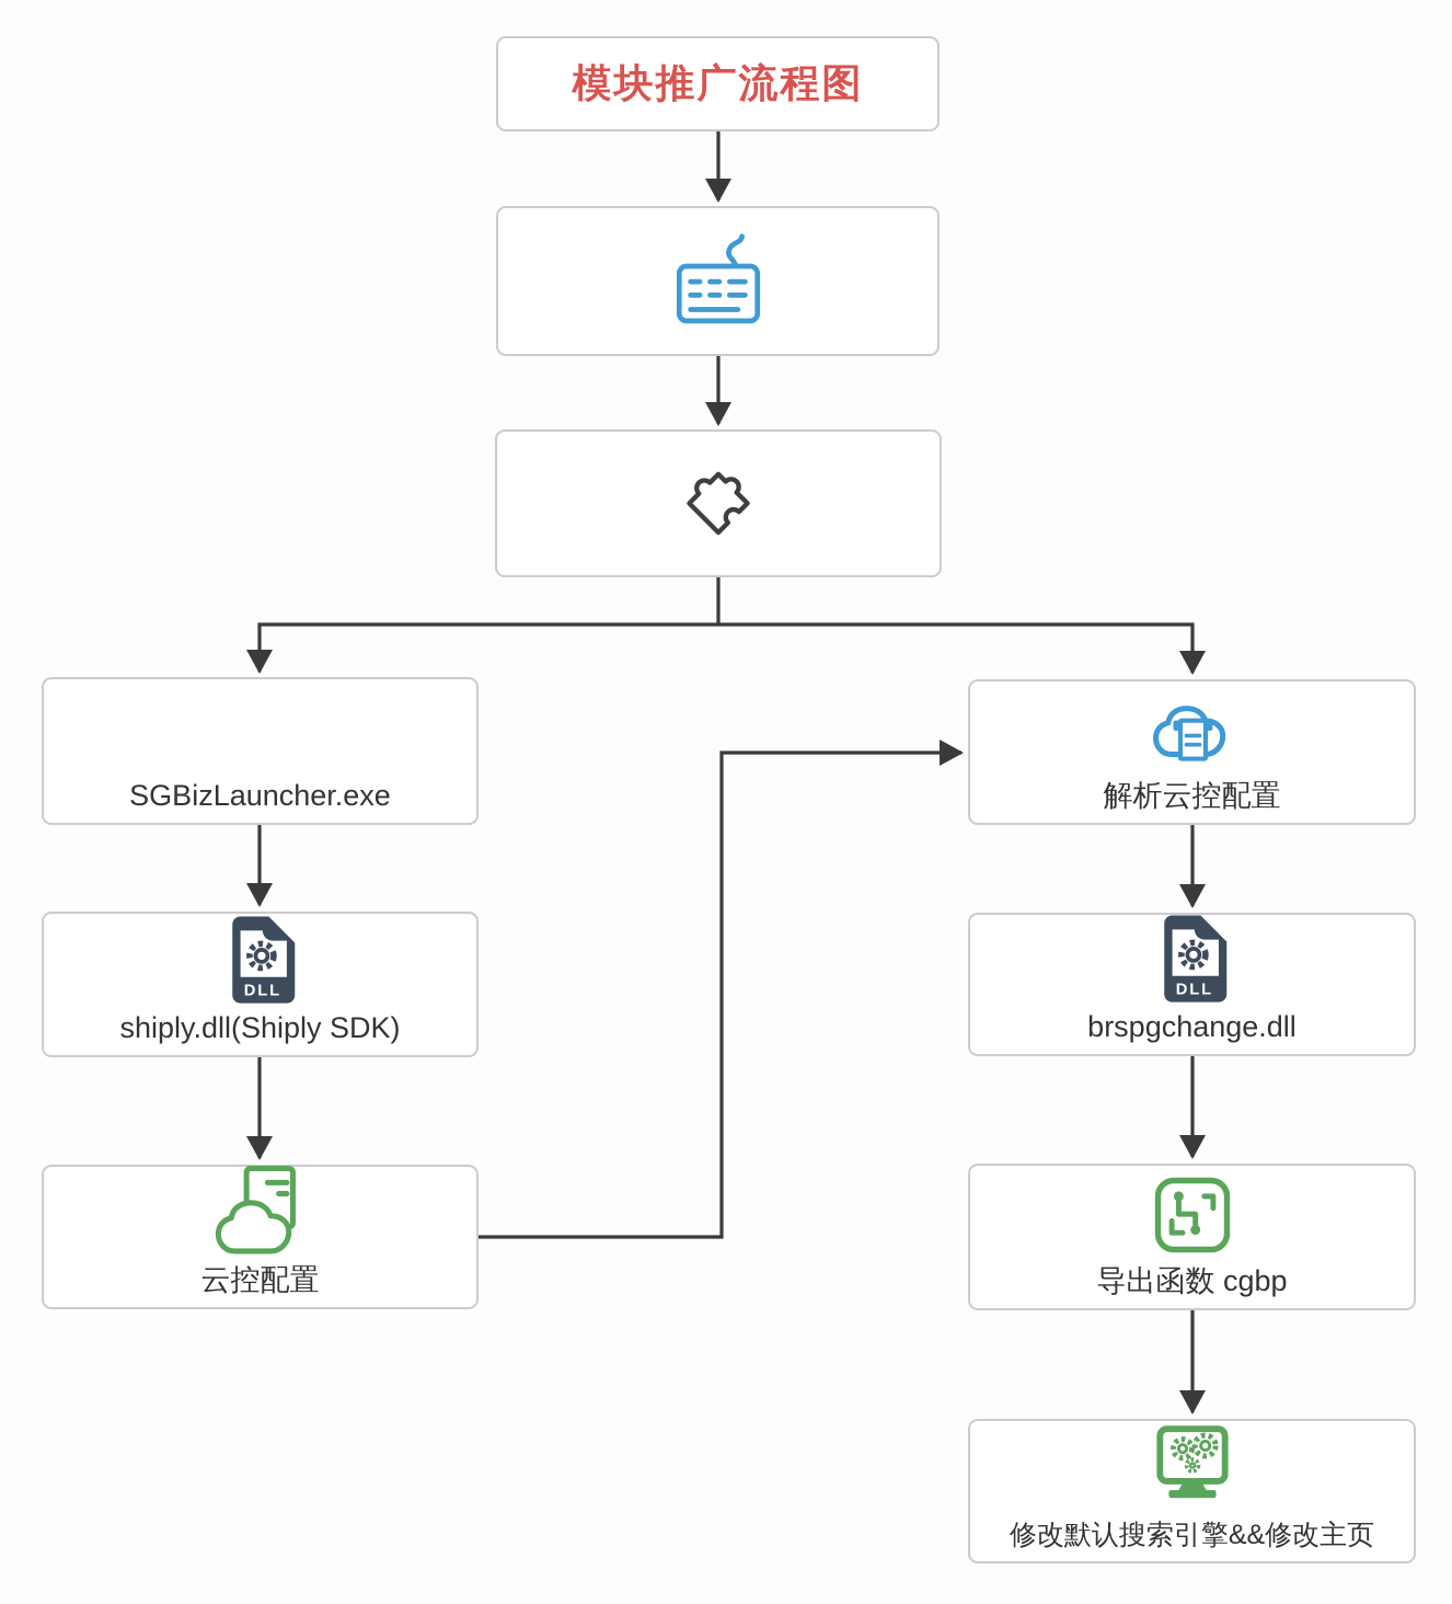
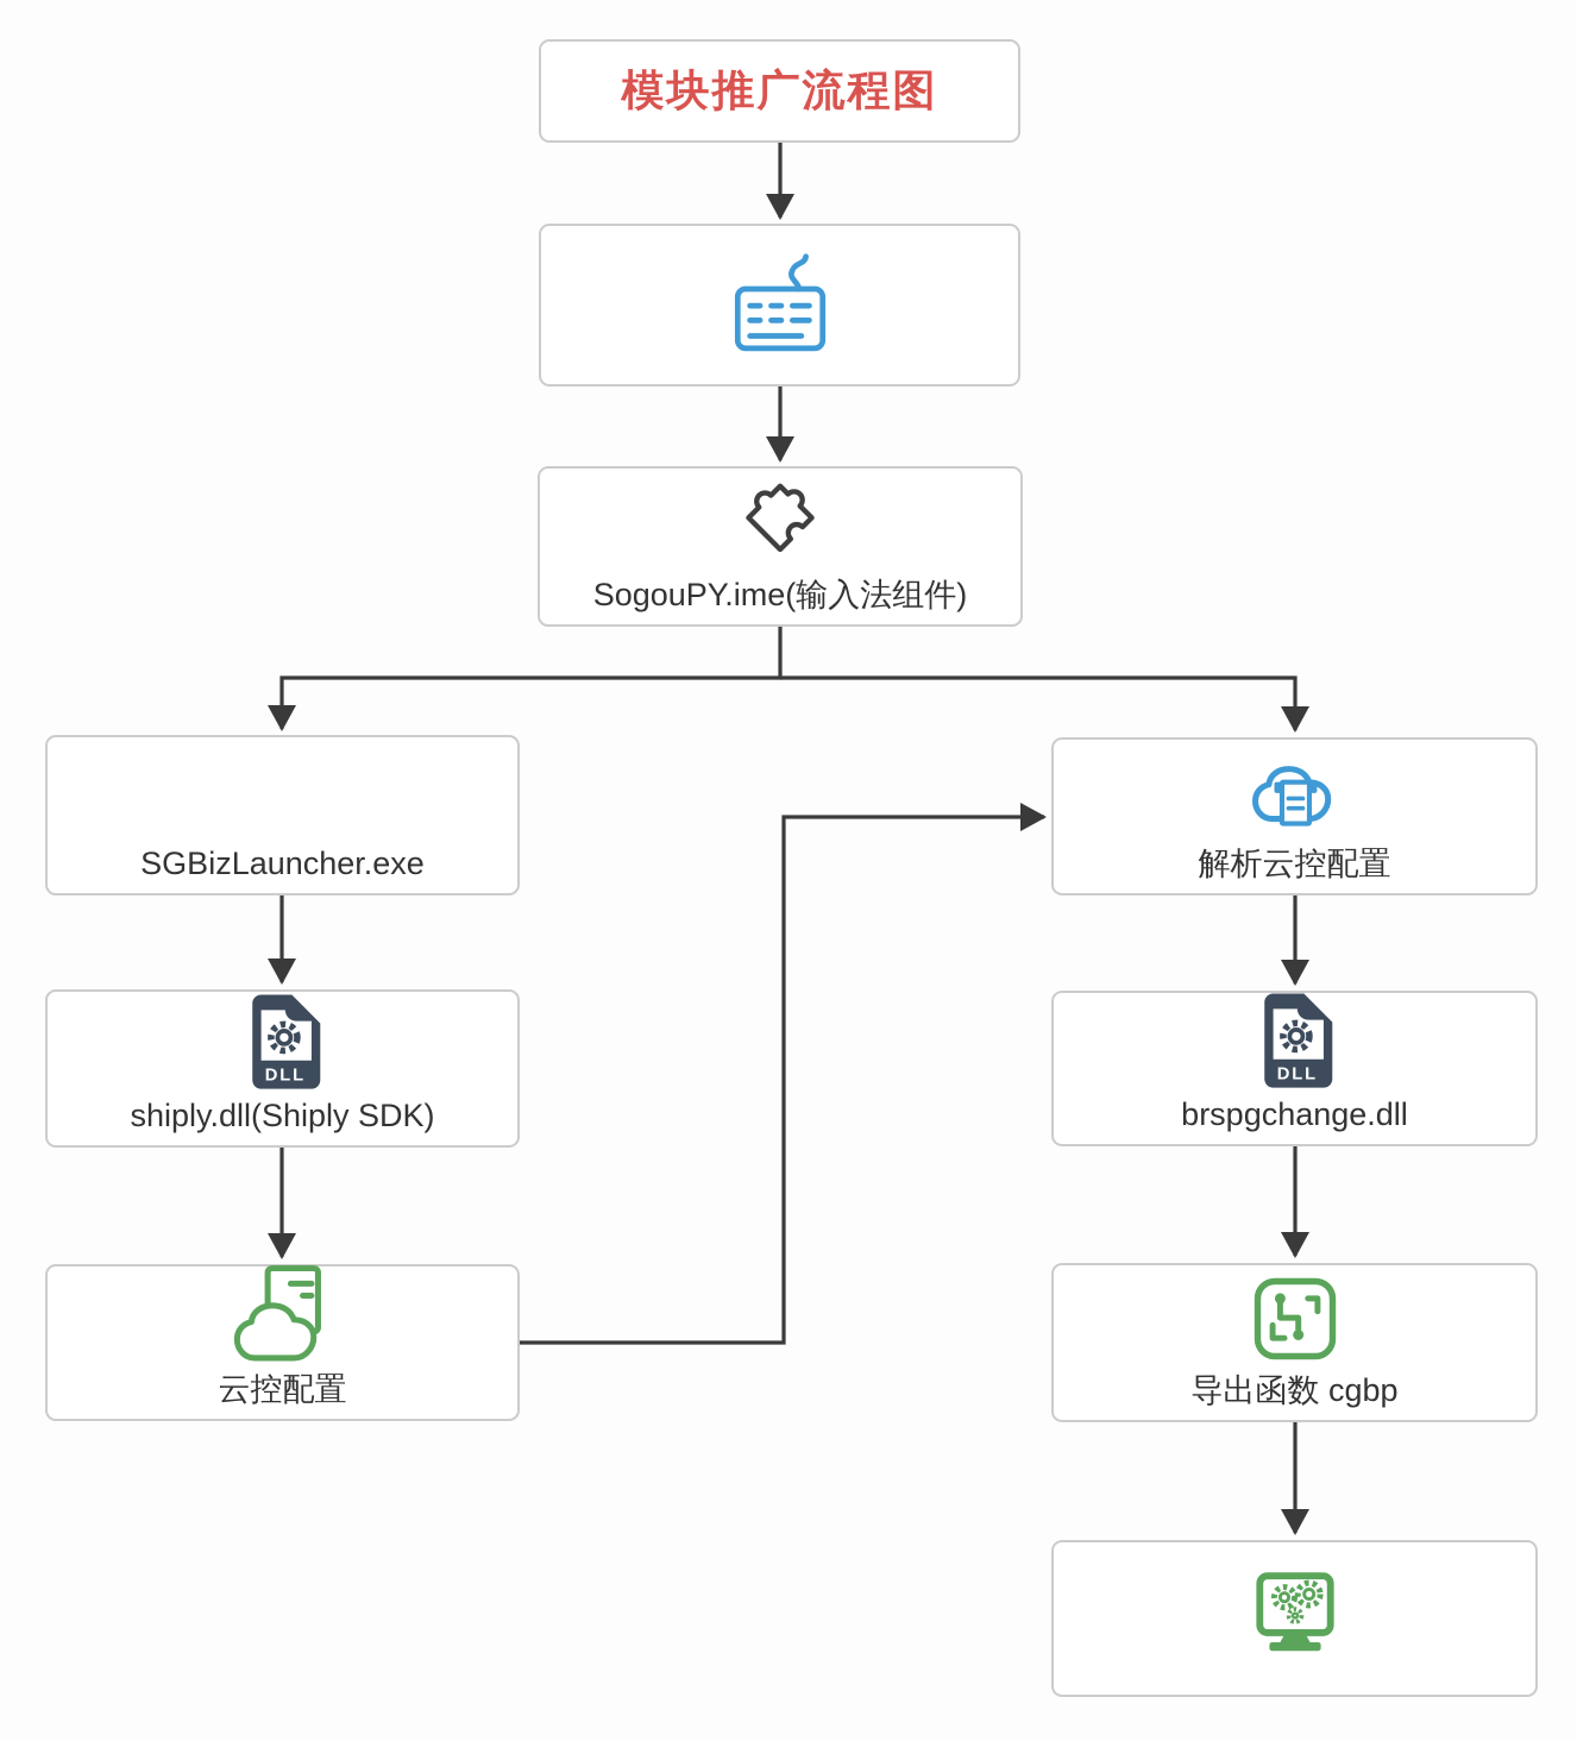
  模块推广流程图
+ SogouPY.ime(输入法组件)
  SGBizLauncher.exe
  DLL
  shiply.dll(Shiply SDK)
  云控配置
  解析云控配置
  DLL
  brspgchange.dll
  导出函数 cgbp
- 修改默认搜索引擎&&修改主页
